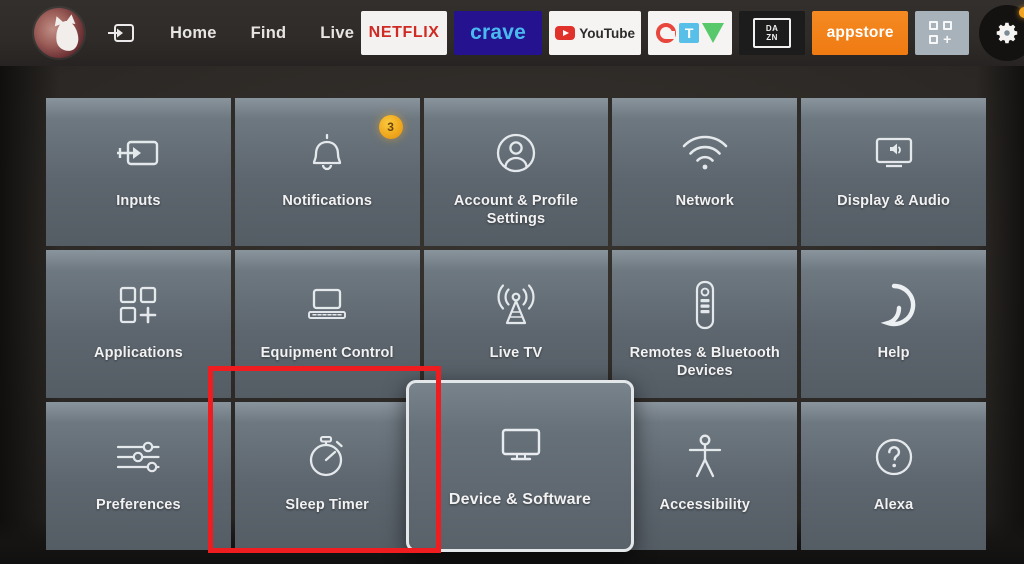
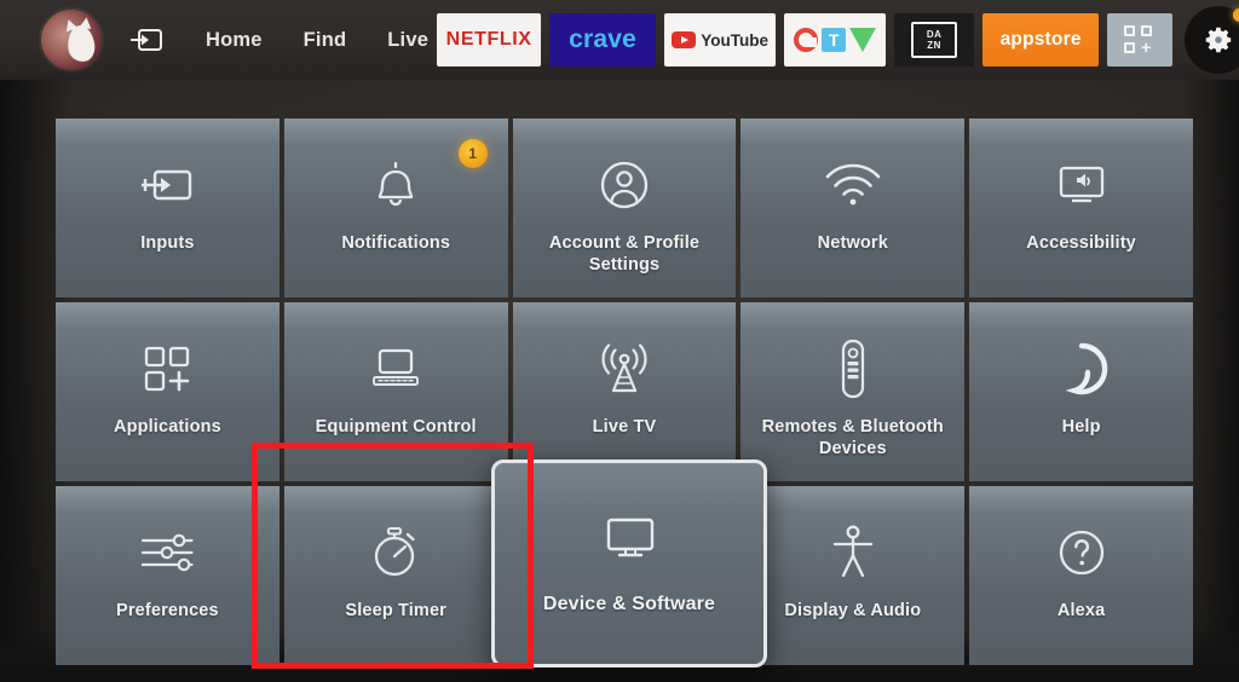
  Home
  Find
  Live
  NETFLIX
  crave
  YouTube
  T
  DA
  ZN
  appstore
  +
  Inputs
- 3
+ 1
  Notifications
  Account & Profile Settings
  Network
- Display & Audio
+ Accessibility
  Applications
  Equipment Control
  Live TV
  Remotes & Bluetooth Devices
  Help
  Preferences
  Sleep Timer
- Accessibility
+ Display & Audio
  Alexa
  Device & Software
